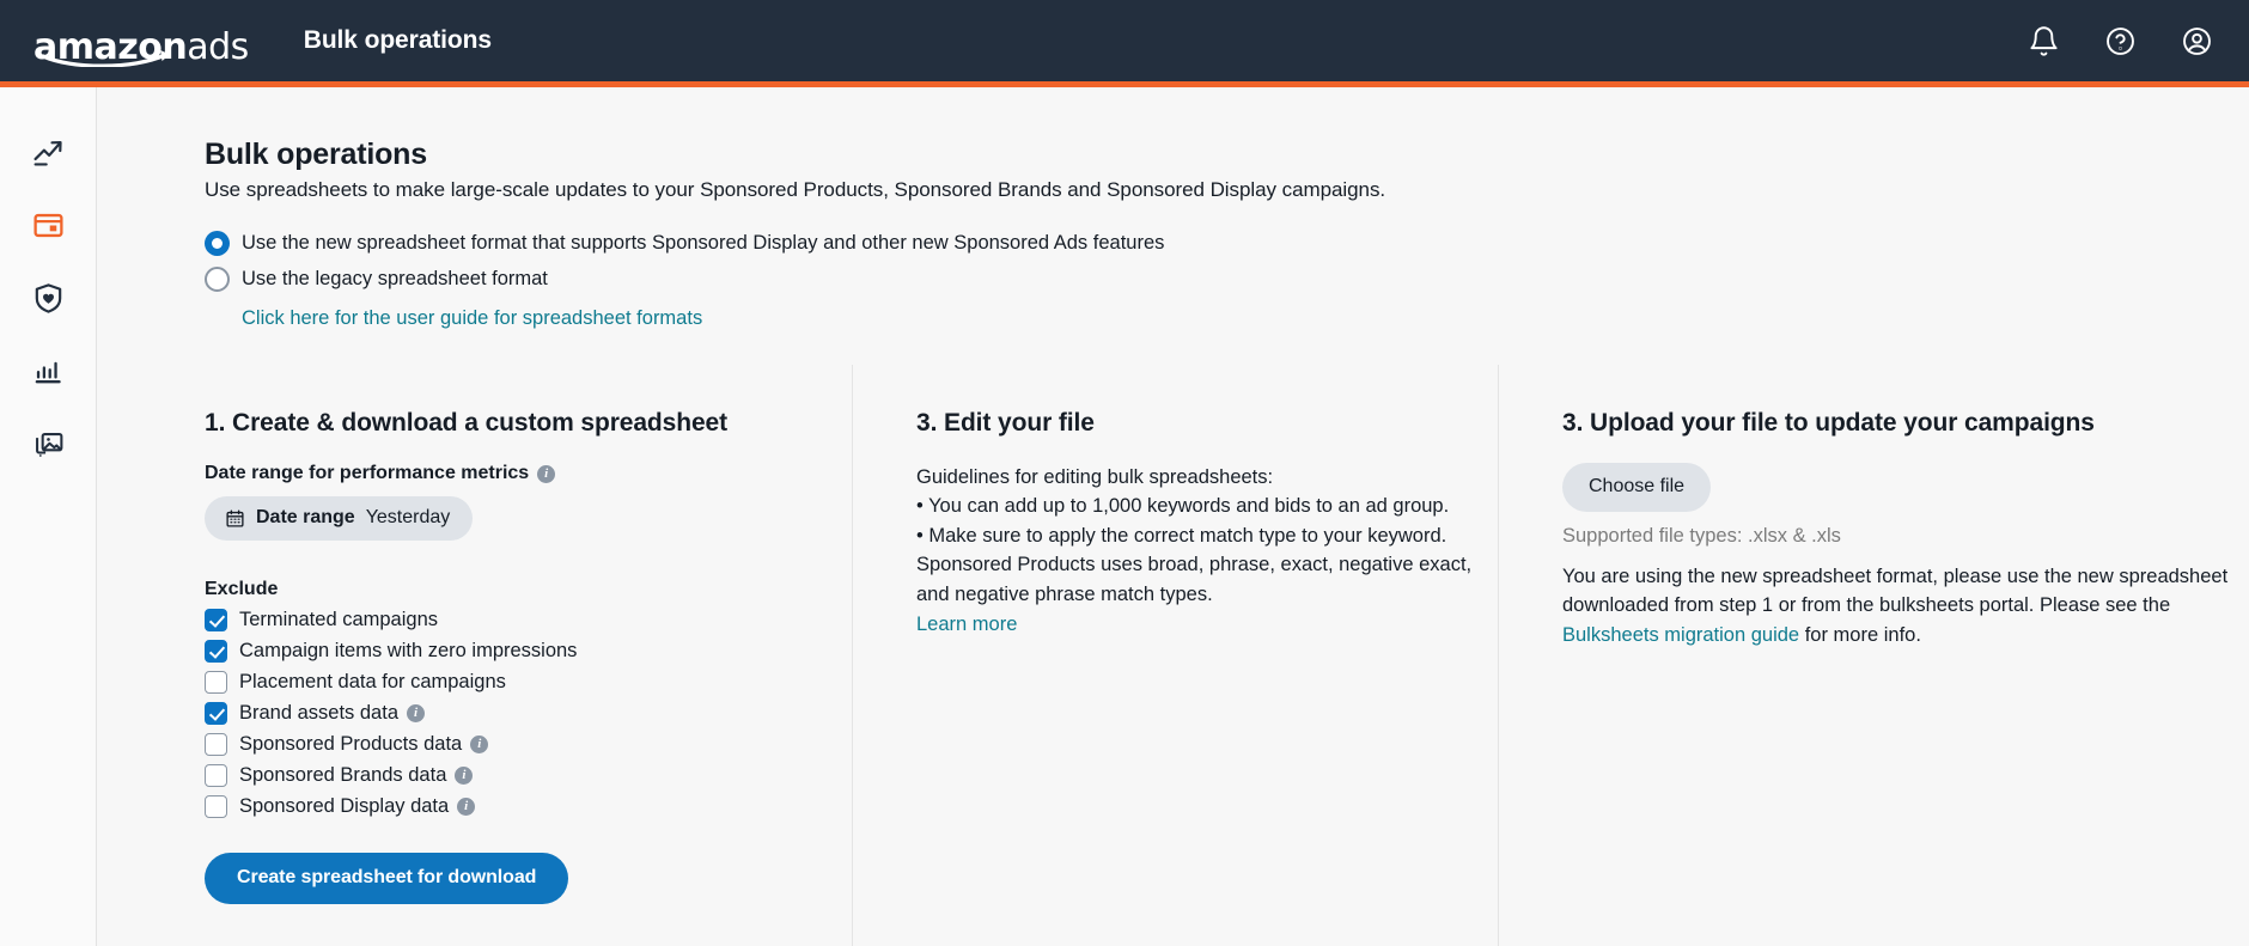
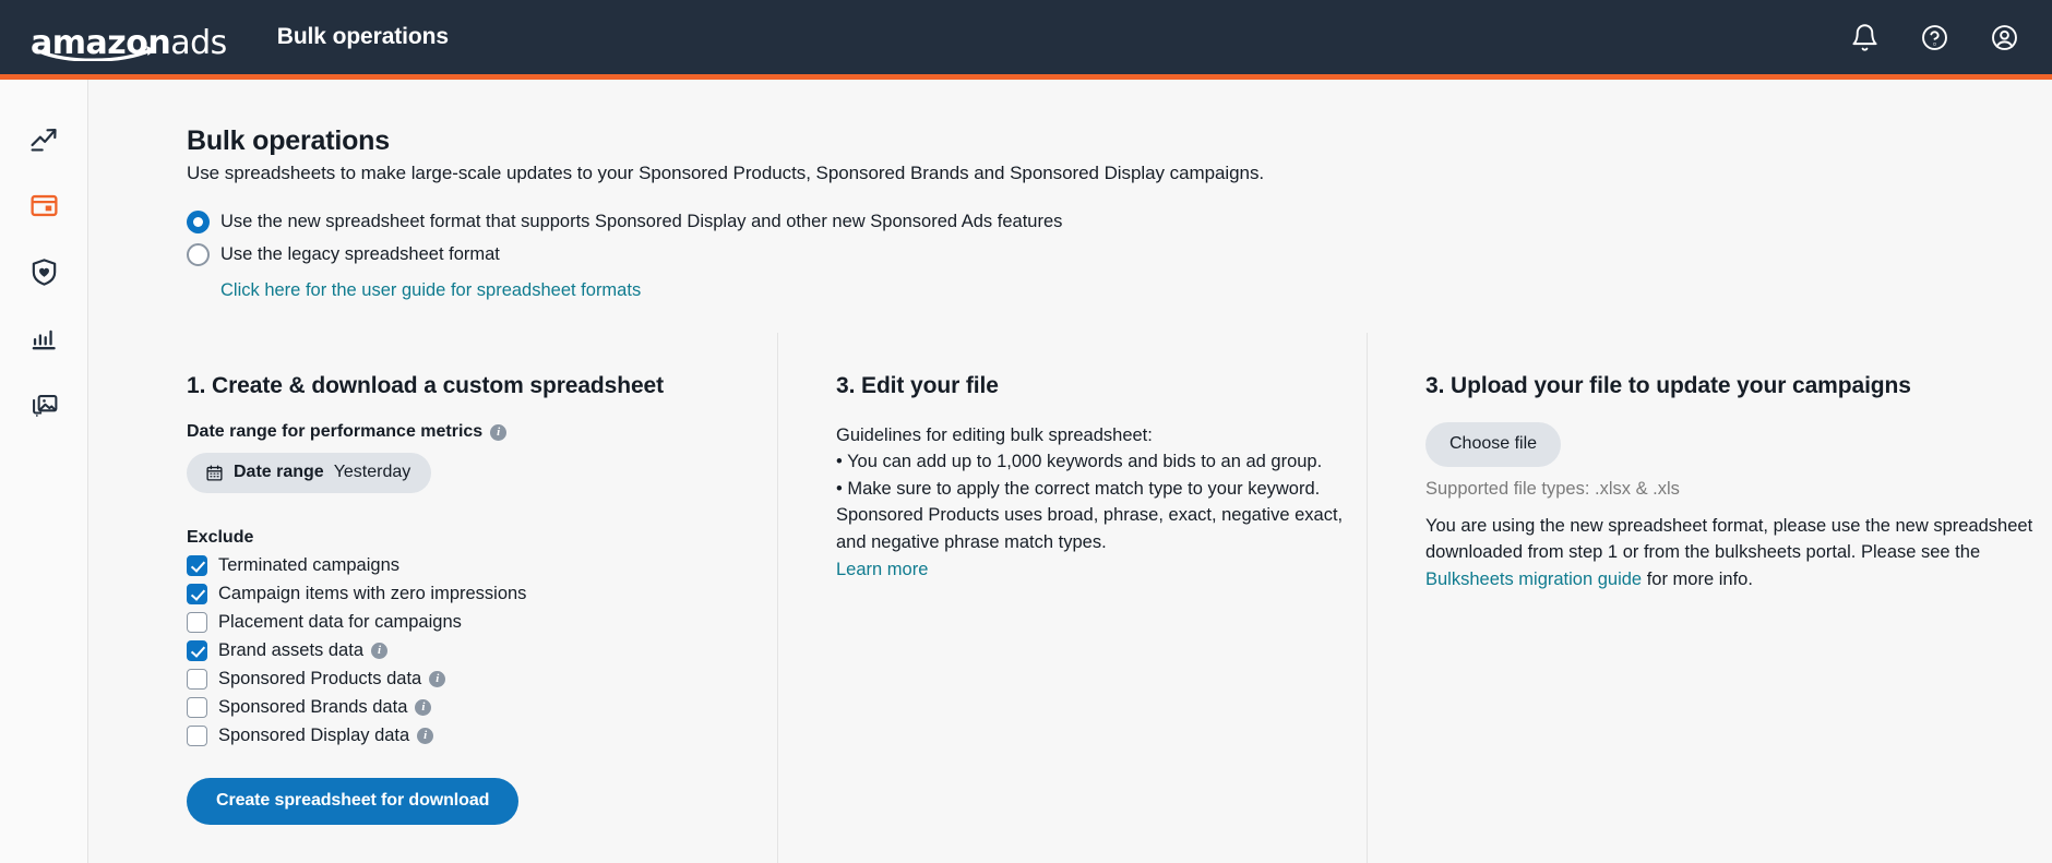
  amazonads
  Bulk operations
  Bulk operations
  Use spreadsheets to make large-scale updates to your Sponsored Products, Sponsored Brands and Sponsored Display campaigns.
  Use the new spreadsheet format that supports Sponsored Display and other new Sponsored Ads features
  Use the legacy spreadsheet format
  Click here for the user guide for spreadsheet formats
  1. Create & download a custom spreadsheet
  Date range for performance metrics
  i
  Date range
  Yesterday
  Exclude
  Terminated campaigns
  Campaign items with zero impressions
  Placement data for campaigns
  Brand assets data
  i
  Sponsored Products data
  i
  Sponsored Brands data
  i
  Sponsored Display data
  i
  Create spreadsheet for download
  3. Edit your file
- Guidelines for editing bulk spreadsheets:
+ Guidelines for editing bulk spreadsheet:
  • You can add up to 1,000 keywords and bids to an ad group.
  • Make sure to apply the correct match type to your keyword. Sponsored Products uses broad, phrase, exact, negative exact, and negative phrase match types.
  Learn more
  3. Upload your file to update your campaigns
  Choose file
  Supported file types: .xlsx & .xls
  You are using the new spreadsheet format, please use the new spreadsheet downloaded from step 1 or from the bulksheets portal. Please see the Bulksheets migration guide for more info.
